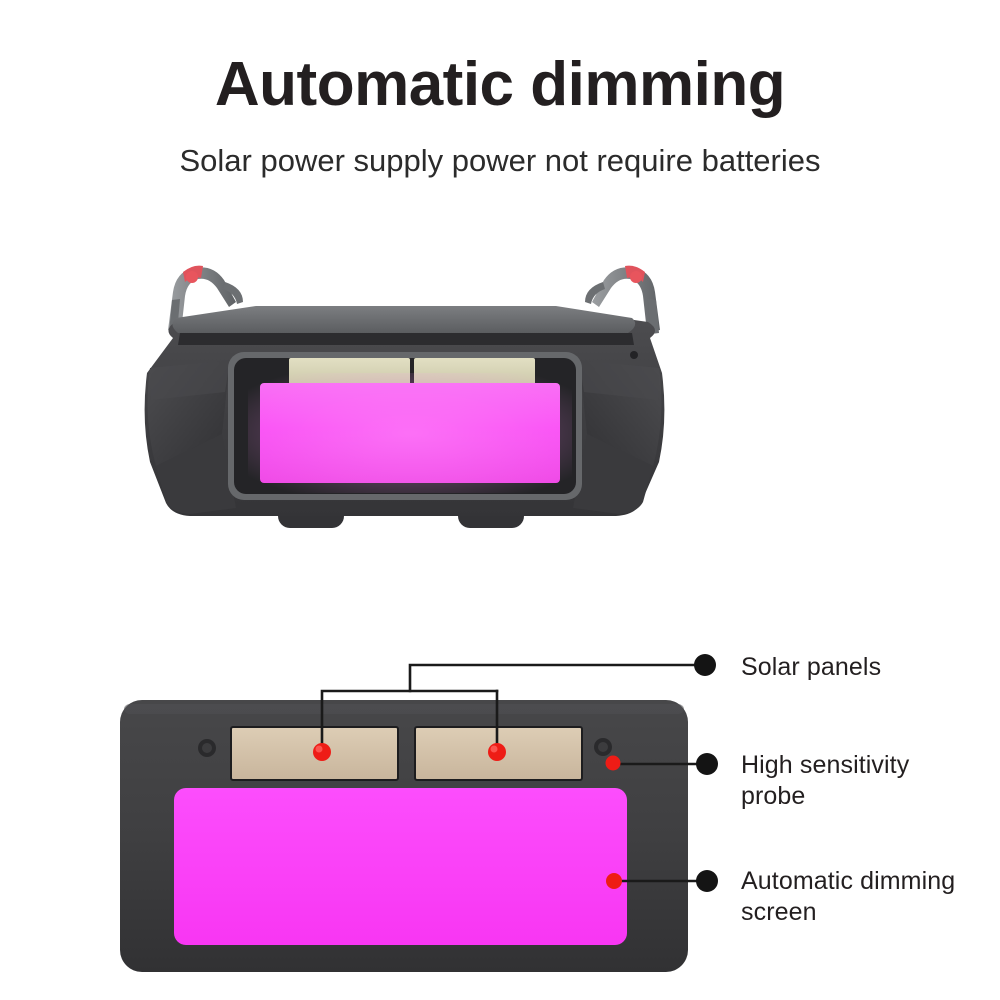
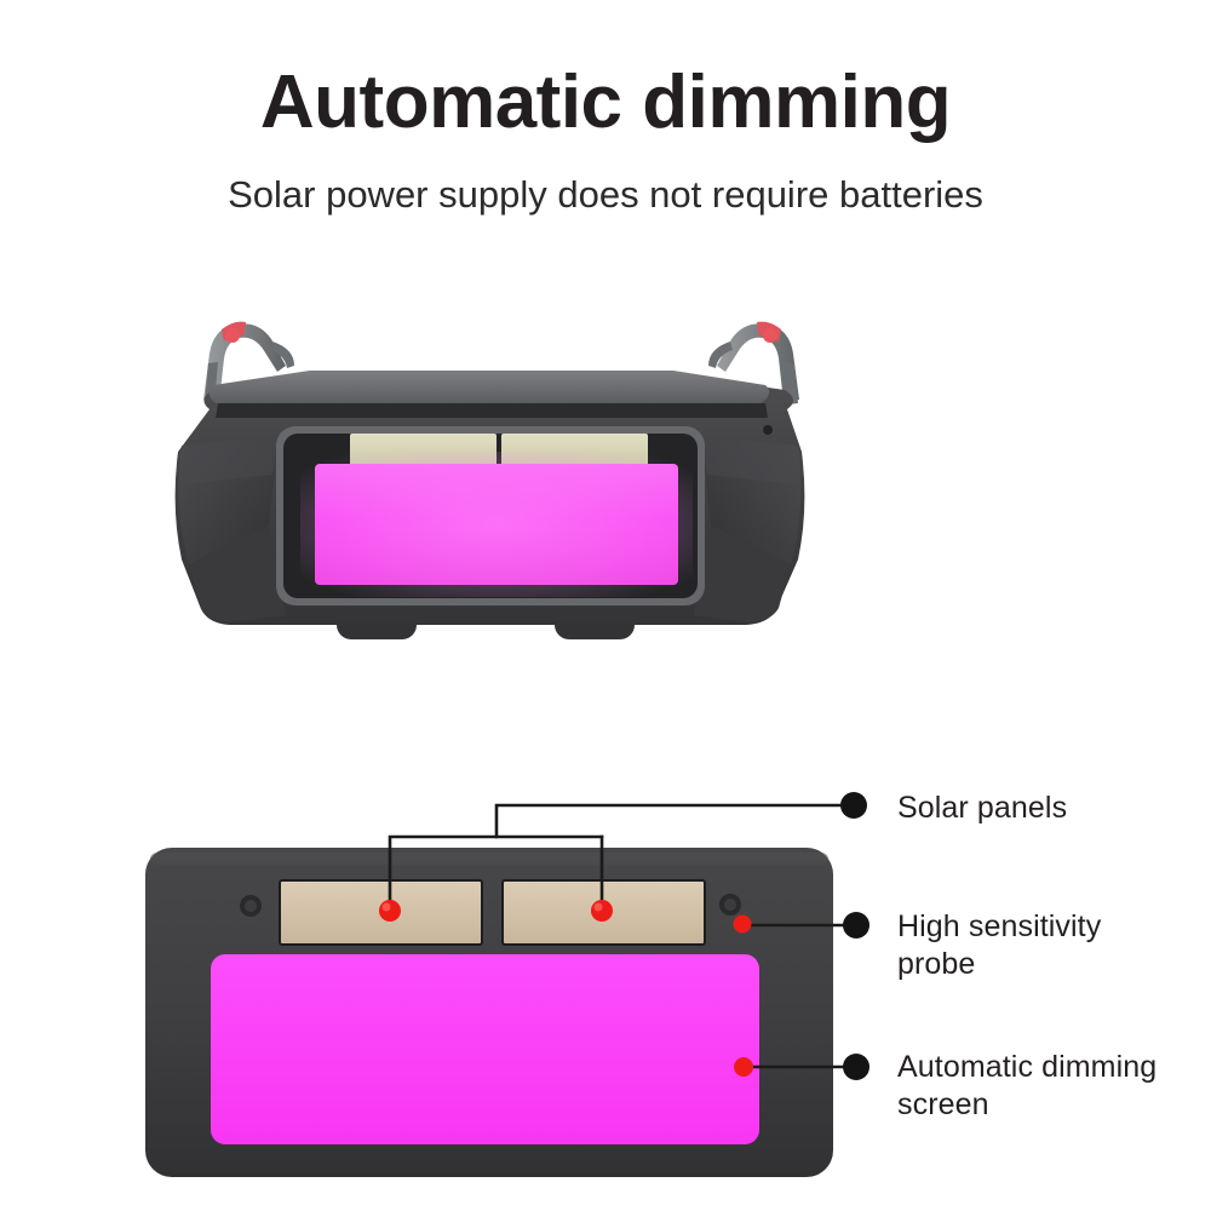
  Automatic dimming
- Solar power supply power not require batteries
+ Solar power supply does not require batteries
  Solar panels
  High sensitivity
  probe
  Automatic dimming
  screen
